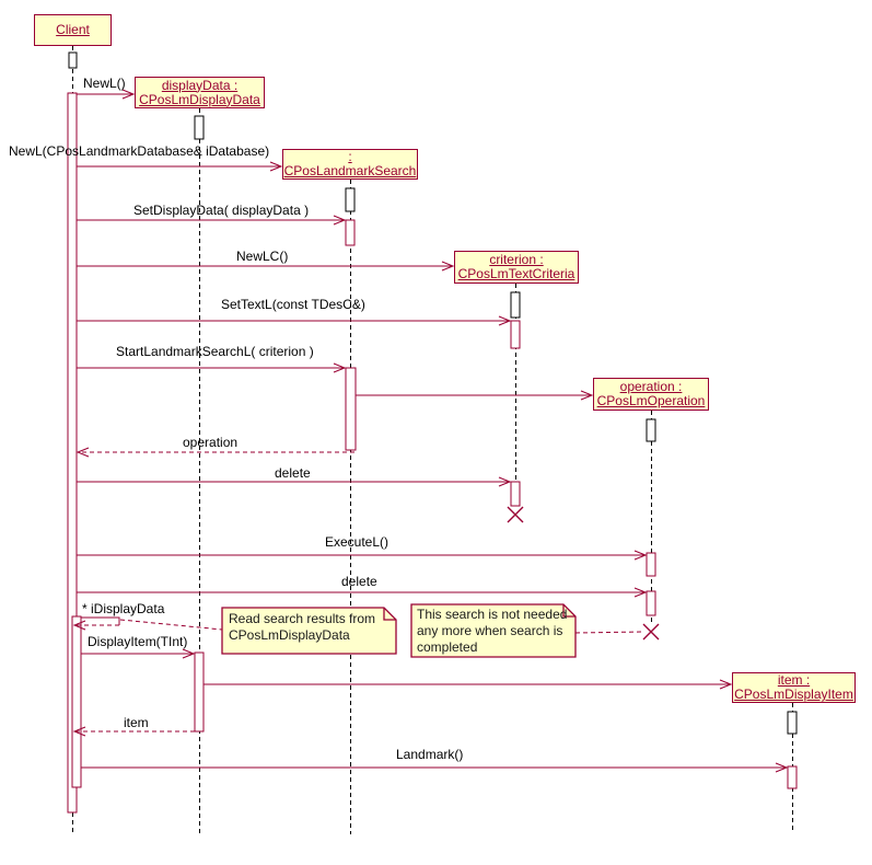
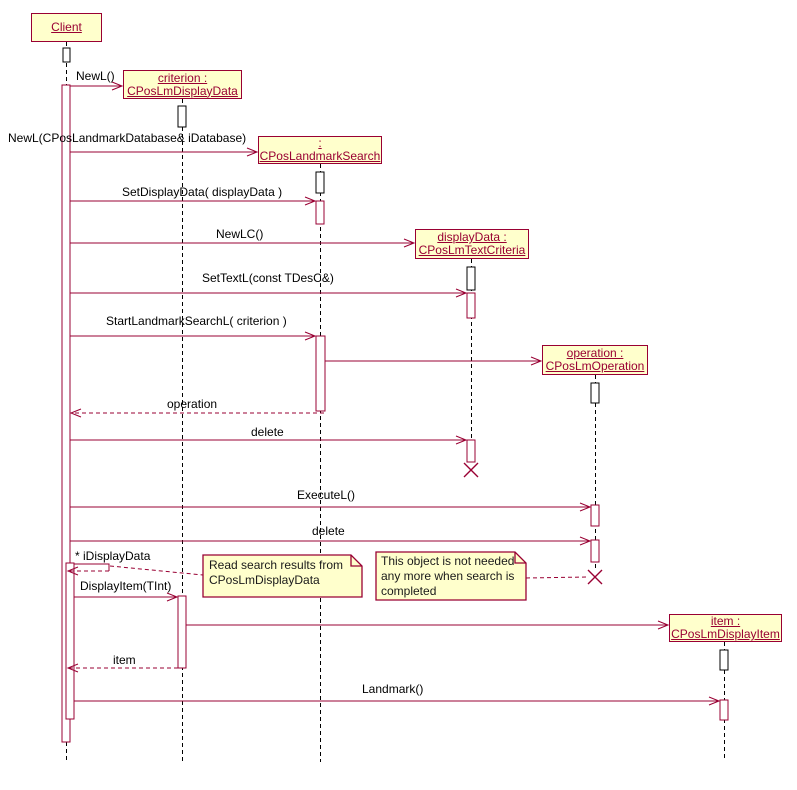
  Client
- displayData :
+ criterion :
  CPosLmDisplayData
  :
  CPosLandmarkSearch
- criterion :
+ displayData :
  CPosLmTextCriteria
  operation :
  CPosLmOperation
  item :
  CPosLmDisplayItem
  NewL()
  NewL(CPosLandmarkDatabase& iDatabase)
  SetDisplayData( displayData )
  NewLC()
  SetTextL(const TDesC&)
  StartLandmarkSearchL( criterion )
  operation
  delete
  ExecuteL()
  delete
  * iDisplayData
  DisplayItem(TInt)
  item
  Landmark()
  Read search results from
  CPosLmDisplayData
- This search is not needed
+ This object is not needed
  any more when search is
  completed
